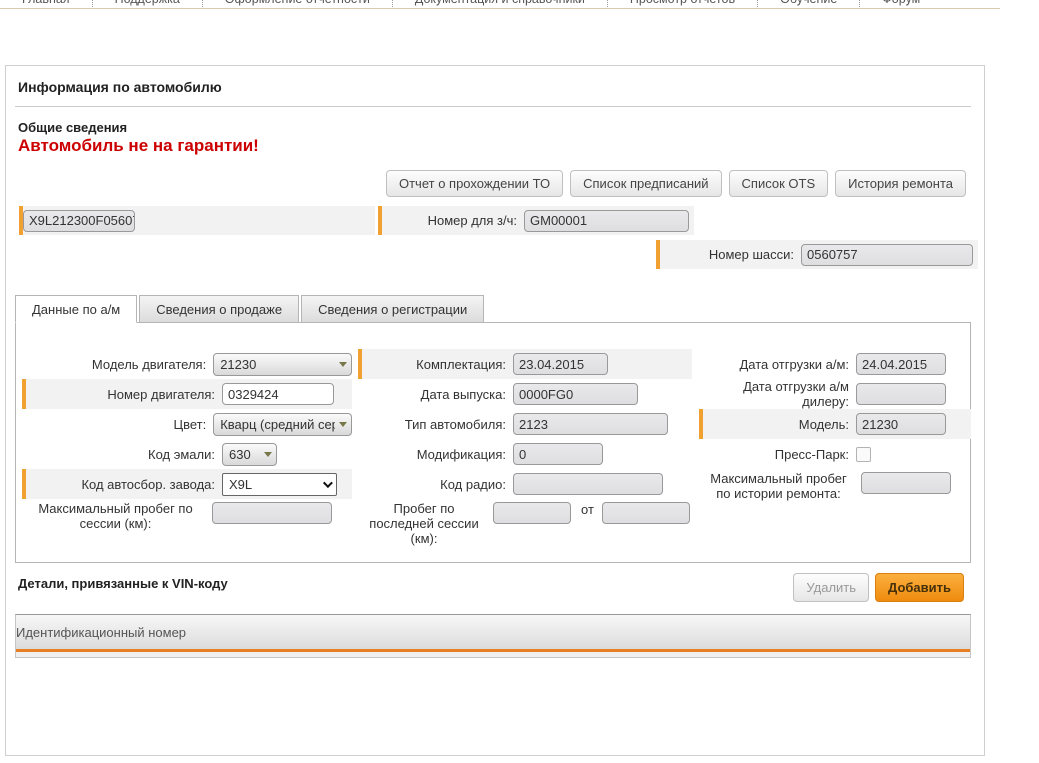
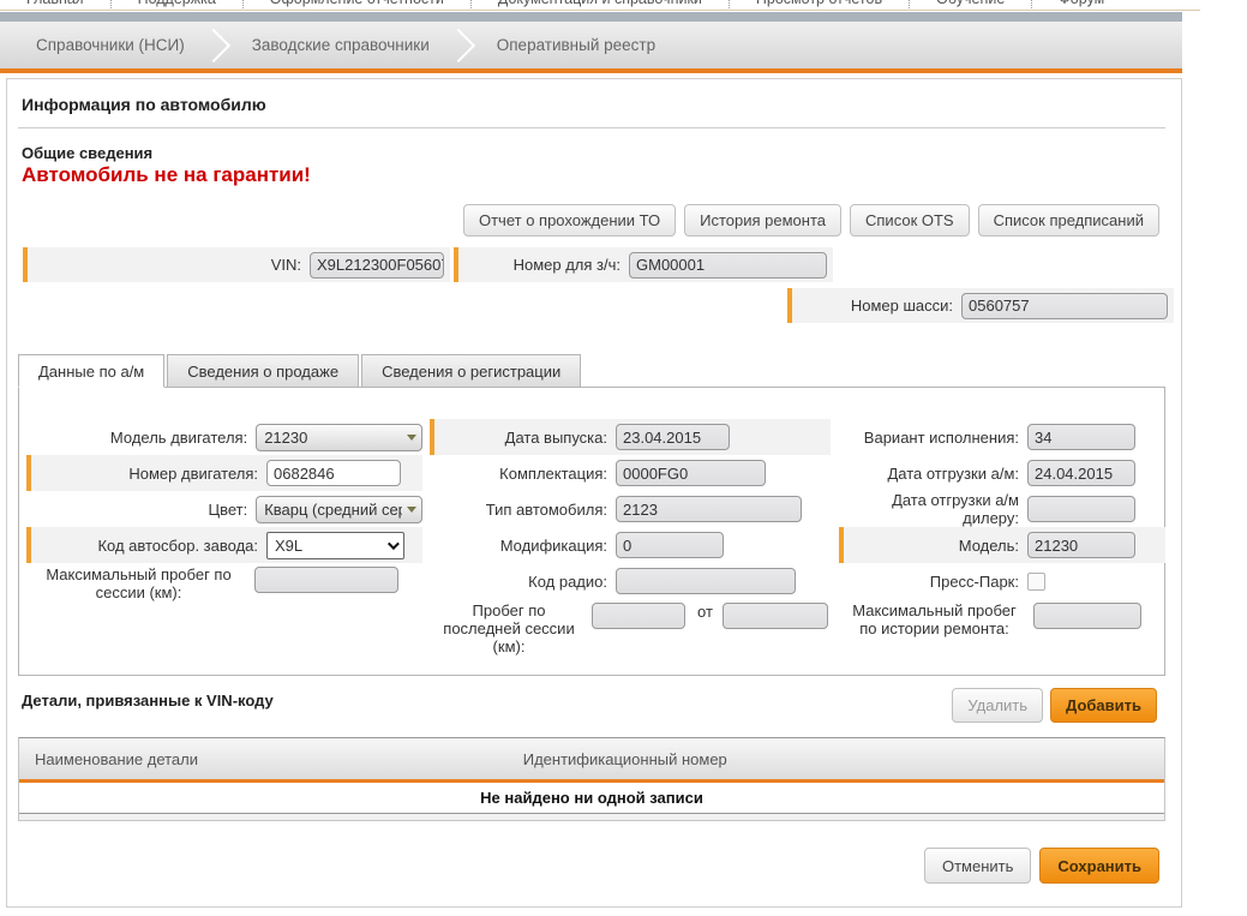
+ Справочники (НСИ)
+ Заводские справочники
+ Оперативный реестр
  Информация по автомобилю
  Общие сведения
  Автомобиль не на гарантии!
  Отчет о прохождении ТО
- Список предписаний
+ История ремонта
  Список OTS
- История ремонта
+ Список предписаний
+ VIN:
  X9L212300F0560
  Номер для з/ч:
  GM00001
  Номер шасси:
  0560757
  Данные по а/м
  Сведения о продаже
  Сведения о регистрации
  Модель двигателя:
  21230
  Номер двигателя:
- 0329424
+ 0682846
  Цвет:
  Кварц (средний се
- Код эмали:
- 630
  Код автосбор. завода:
  X9L
  Максимальный пробег по сессии (км):
- Комплектация:
+ Дата выпуска:
  23.04.2015
- Дата выпуска:
+ Комплектация:
  0000FG0
  Тип автомобиля:
  2123
  Модификация:
  0
  Код радио:
  Пробег по последней сессии (км):
  от
+ Вариант исполнения:
+ 34
  Дата отгрузки а/м:
  24.04.2015
  Дата отгрузки а/м дилеру:
  Модель:
  21230
  Пресс-Парк:
  Максимальный пробег по истории ремонта:
  Детали, привязанные к VIN-коду
  Удалить
  Добавить
+ Наименование детали
  Идентификационный номер
+ Не найдено ни одной записи
+ Отменить
+ Сохранить
